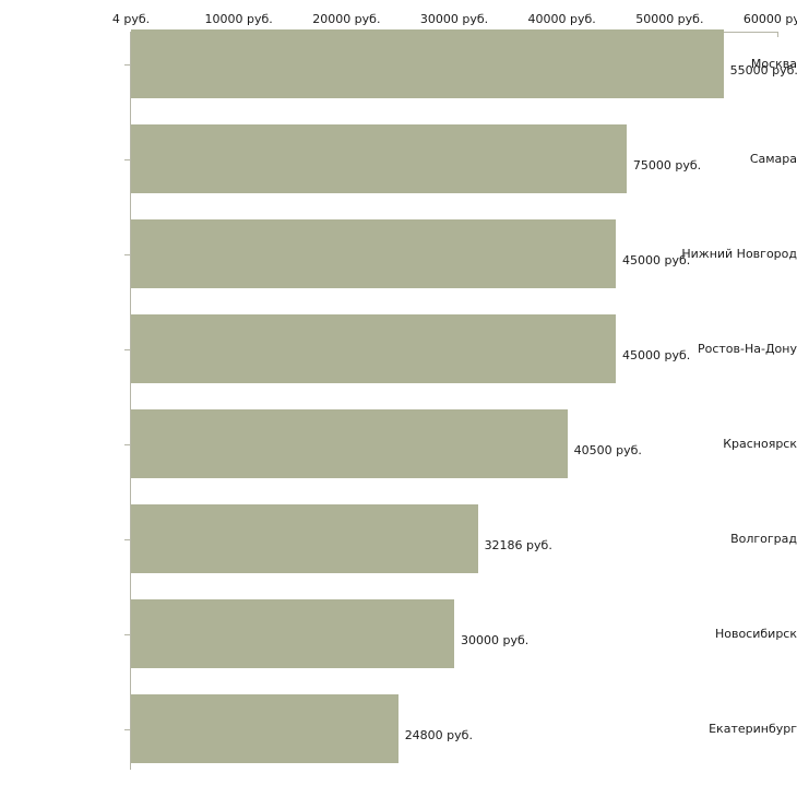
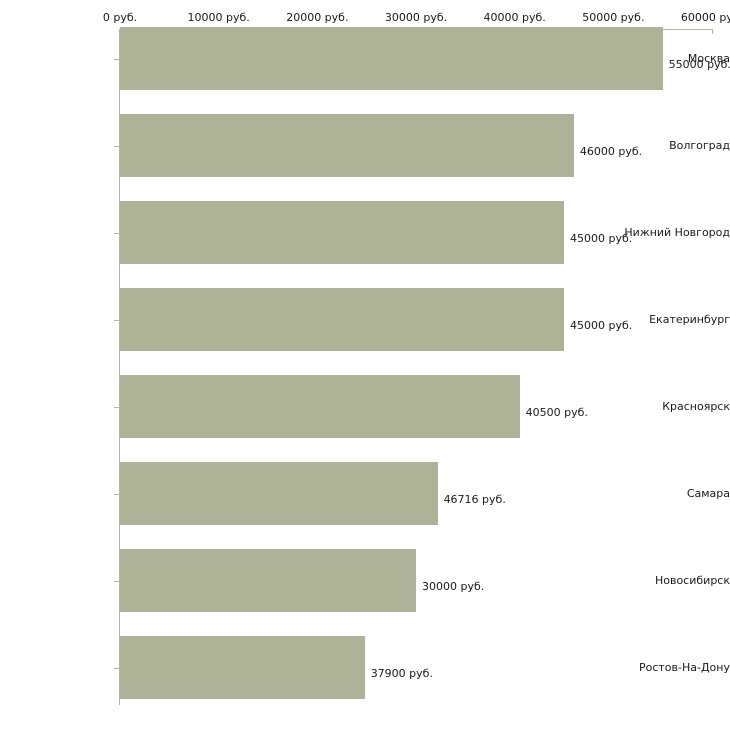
- 4 руб.
+ 0 руб.
  10000 руб.
  20000 руб.
  30000 руб.
  40000 руб.
  50000 руб.
  Москва
- Самара
+ Волгоград
  Нижний Новгород
- Ростов-На-Дону
+ Екатеринбург
  Красноярск
- Волгоград
+ Самара
  Новосибирск
- Екатеринбург
+ Ростов-На-Дону
  55000 руб.
- 75000 руб.
+ 46000 руб.
  45000 руб.
  45000 руб.
  40500 руб.
- 32186 руб.
+ 46716 руб.
  30000 руб.
- 24800 руб.
+ 37900 руб.
